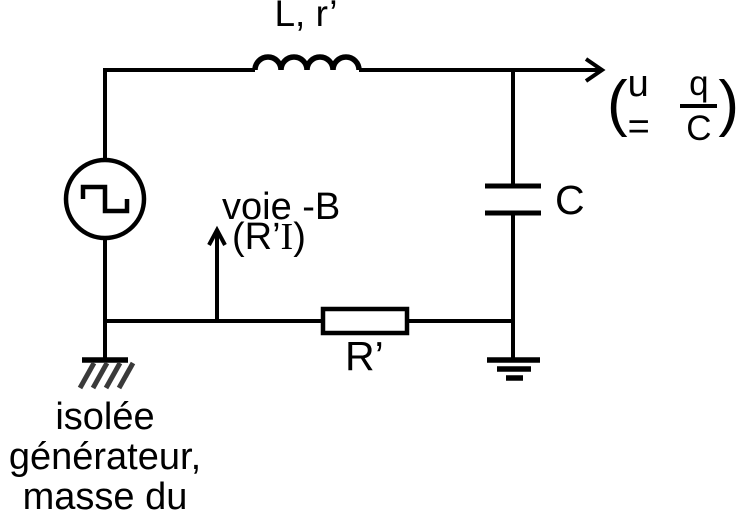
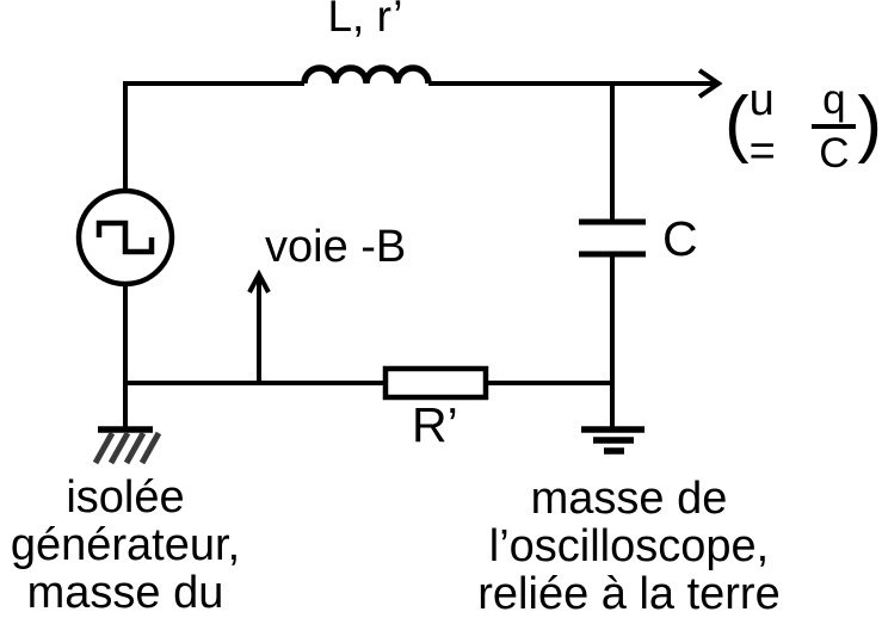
  L, r’
  C
  R’
  (
  u =
  q
  C
  )
  voie -B
- (R’I)
  isolée
  générateur,
  masse du
+ masse de
+ l’oscilloscope,
+ reliée à la terre
